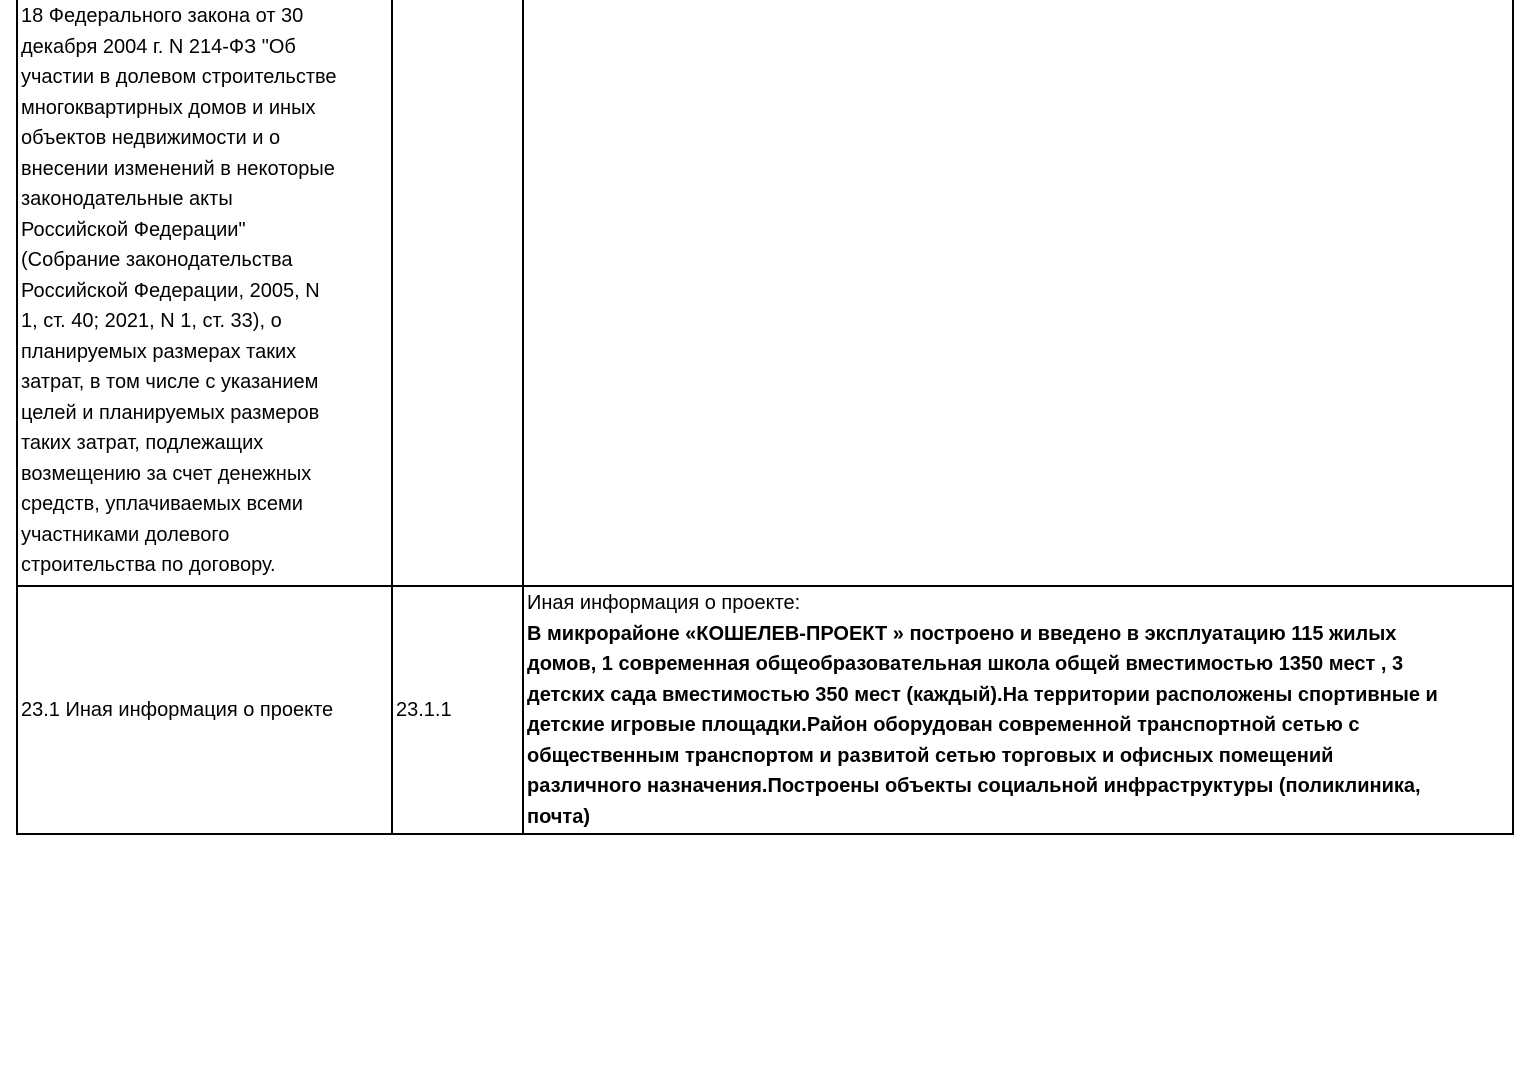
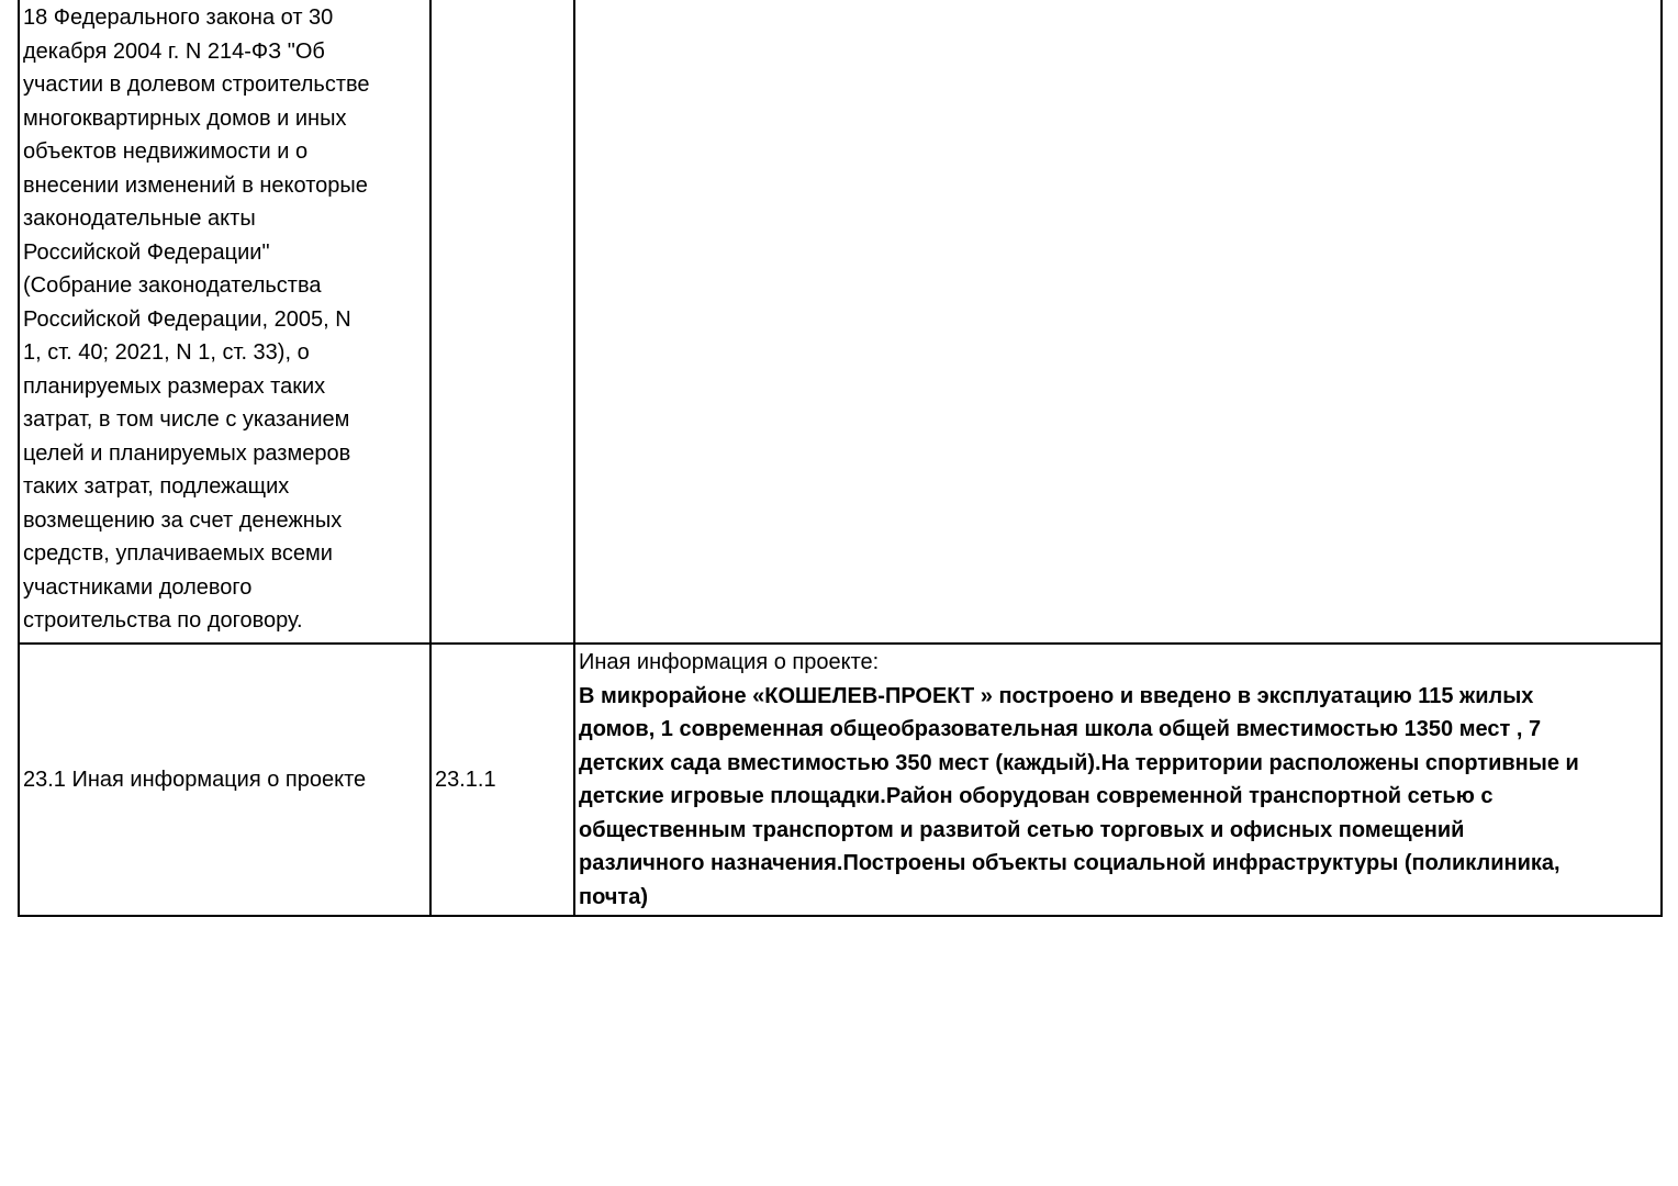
  18 Федерального закона от 30 декабря 2004 г. N 214-ФЗ "Об участии в долевом строительстве многоквартирных домов и иных объектов недвижимости и о внесении изменений в некоторые законодательные акты Российской Федерации" (Собрание законодательства Российской Федерации, 2005, N 1, ст. 40; 2021, N 1, ст. 33), о планируемых размерах таких затрат, в том числе с указанием целей и планируемых размеров таких затрат, подлежащих возмещению за счет денежных средств, уплачиваемых всеми участниками долевого строительства по договору.
- 23.1 Иная информация о проекте	23.1.1	Иная информация о проекте: В микрорайоне «КОШЕЛЕВ-ПРОЕКТ » построено и введено в эксплуатацию 115 жилых домов, 1 современная общеобразовательная школа общей вместимостью 1350 мест , 3 детских сада вместимостью 350 мест (каждый).На территории расположены спортивные и детские игровые площадки.Район оборудован современной транспортной сетью с общественным транспортом и развитой сетью торговых и офисных помещений различного назначения.Построены объекты социальной инфраструктуры (поликлиника, почта)
+ 23.1 Иная информация о проекте	23.1.1	Иная информация о проекте: В микрорайоне «КОШЕЛЕВ-ПРОЕКТ » построено и введено в эксплуатацию 115 жилых домов, 1 современная общеобразовательная школа общей вместимостью 1350 мест , 7 детских сада вместимостью 350 мест (каждый).На территории расположены спортивные и детские игровые площадки.Район оборудован современной транспортной сетью с общественным транспортом и развитой сетью торговых и офисных помещений различного назначения.Построены объекты социальной инфраструктуры (поликлиника, почта)
